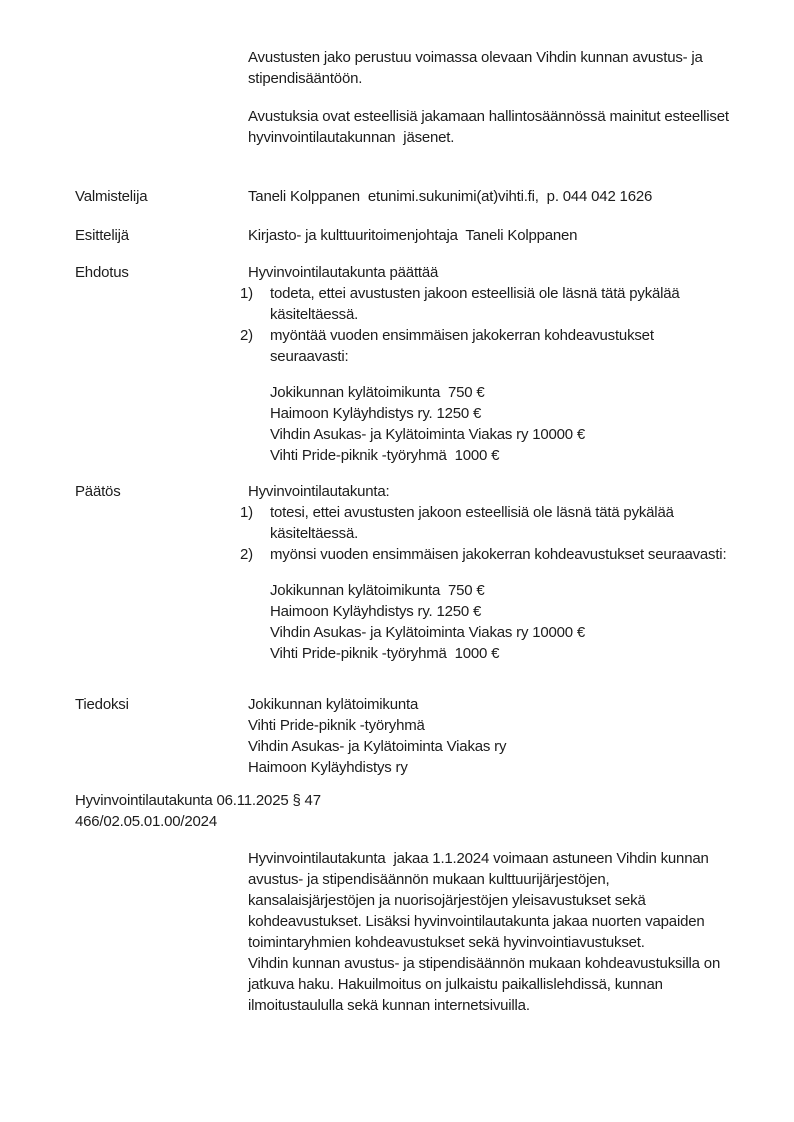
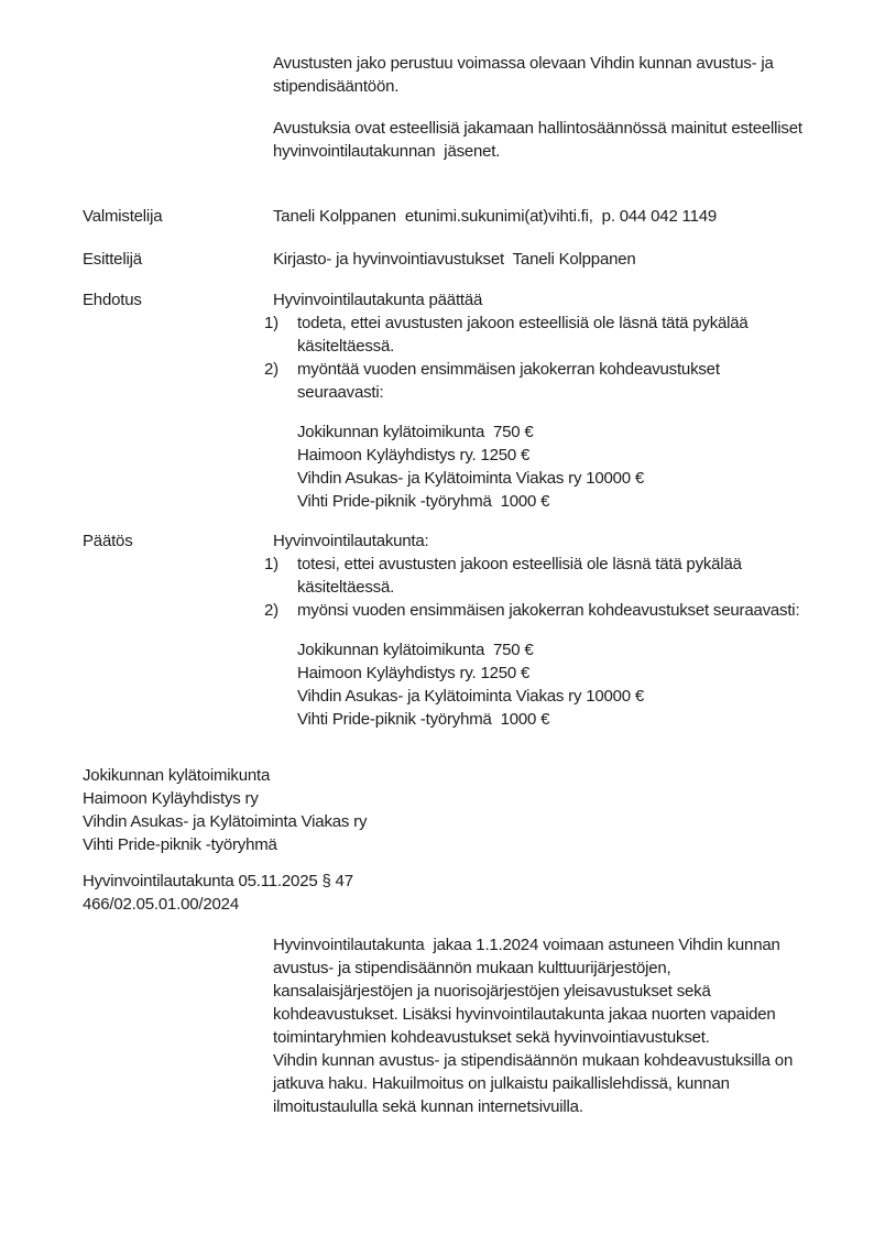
  Avustusten jako perustuu voimassa olevaan Vihdin kunnan avustus- ja
  stipendisääntöön.
  Avustuksia ovat esteellisiä jakamaan hallintosäännössä mainitut esteelliset
  hyvinvointilautakunnan jäsenet.
  Valmistelija
- Taneli Kolppanen etunimi.sukunimi(at)vihti.fi, p. 044 042 1626
+ Taneli Kolppanen etunimi.sukunimi(at)vihti.fi, p. 044 042 1149
  Esittelijä
- Kirjasto- ja kulttuuritoimenjohtaja Taneli Kolppanen
+ Kirjasto- ja hyvinvointiavustukset Taneli Kolppanen
  Ehdotus
  Hyvinvointilautakunta päättää
  1)
  todeta, ettei avustusten jakoon esteellisiä ole läsnä tätä pykälää
  käsiteltäessä.
  2)
  myöntää vuoden ensimmäisen jakokerran kohdeavustukset
  seuraavasti:
  Jokikunnan kylätoimikunta 750 €
  Haimoon Kyläyhdistys ry. 1250 €
  Vihdin Asukas- ja Kylätoiminta Viakas ry 10000 €
  Vihti Pride-piknik -työryhmä 1000 €
  Päätös
  Hyvinvointilautakunta:
  1)
  totesi, ettei avustusten jakoon esteellisiä ole läsnä tätä pykälää
  käsiteltäessä.
  2)
  myönsi vuoden ensimmäisen jakokerran kohdeavustukset seuraavasti:
  Jokikunnan kylätoimikunta 750 €
  Haimoon Kyläyhdistys ry. 1250 €
  Vihdin Asukas- ja Kylätoiminta Viakas ry 10000 €
  Vihti Pride-piknik -työryhmä 1000 €
- Tiedoksi
  Jokikunnan kylätoimikunta
- Vihti Pride-piknik -työryhmä
+ Haimoon Kyläyhdistys ry
  Vihdin Asukas- ja Kylätoiminta Viakas ry
- Haimoon Kyläyhdistys ry
+ Vihti Pride-piknik -työryhmä
- Hyvinvointilautakunta 06.11.2025 § 47
+ Hyvinvointilautakunta 05.11.2025 § 47
  466/02.05.01.00/2024
  Hyvinvointilautakunta jakaa 1.1.2024 voimaan astuneen Vihdin kunnan
  avustus- ja stipendisäännön mukaan kulttuurijärjestöjen,
  kansalaisjärjestöjen ja nuorisojärjestöjen yleisavustukset sekä
  kohdeavustukset. Lisäksi hyvinvointilautakunta jakaa nuorten vapaiden
  toimintaryhmien kohdeavustukset sekä hyvinvointiavustukset.
  Vihdin kunnan avustus- ja stipendisäännön mukaan kohdeavustuksilla on
  jatkuva haku. Hakuilmoitus on julkaistu paikallislehdissä, kunnan
  ilmoitustaululla sekä kunnan internetsivuilla.
